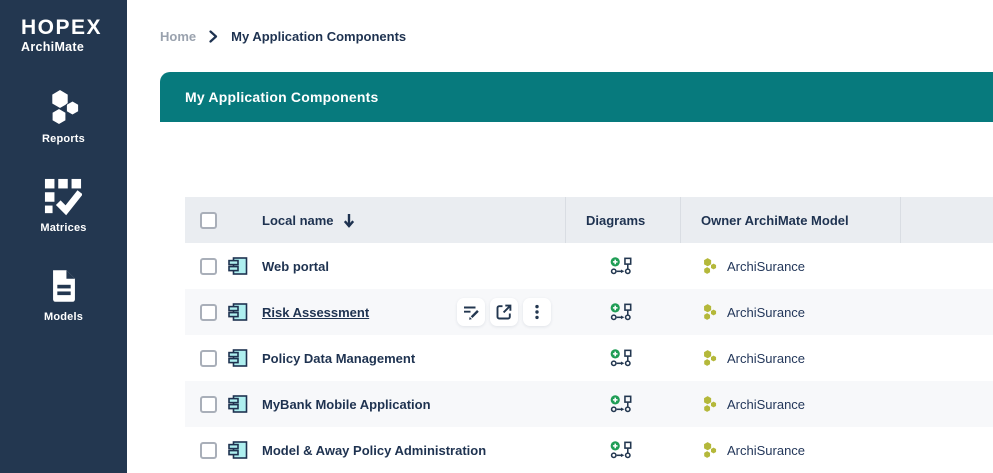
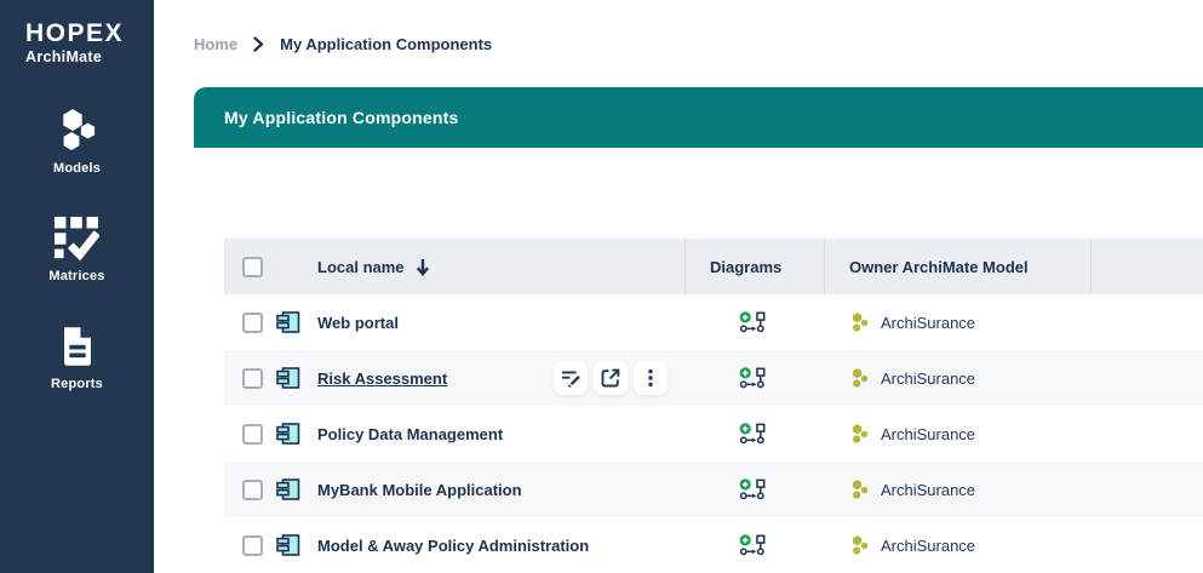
  HOPEX
  ArchiMate
- Reports
+ Models
  Matrices
- Models
+ Reports
  Home
  My Application Components
  My Application Components
  Local name
  Diagrams
  Owner ArchiMate Model
  Web portal
  ArchiSurance
  Risk Assessment
  ArchiSurance
  Policy Data Management
  ArchiSurance
  MyBank Mobile Application
  ArchiSurance
  Model & Away Policy Administration
  ArchiSurance
